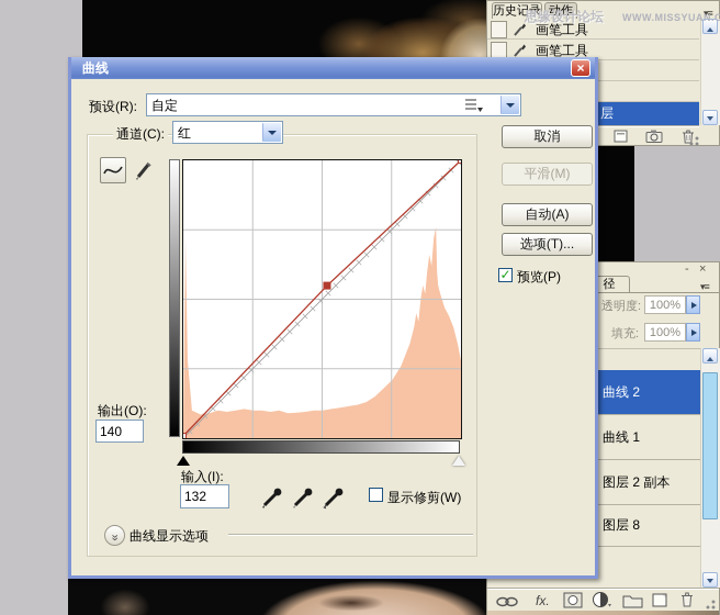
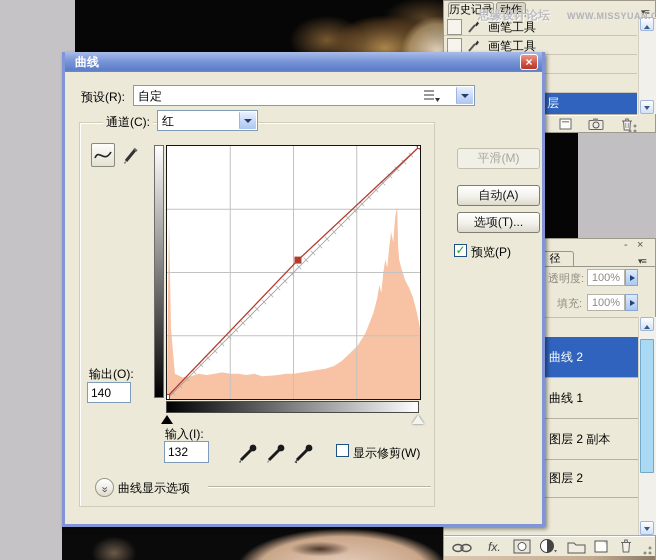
  历史记录
  动作
  ▾≡
  画笔工具
  画笔工具
  层
  思缘设计论坛
  WWW.MISSYUAN.C
  -
  ×
  径
  ▾≡
  透明度:
  100%
  填充:
  100%
  曲线 2
  曲线 1
  图层 2 副本
- 图层 8
+ 图层 2
  fx.
  曲线
  ×
  预设(R):
  自定
- 取消
  平滑(M)
  自动(A)
  选项(T)...
  ✓
  预览(P)
  通道(C):
  红
  输出(O):
  140
  输入(I):
  132
  显示修剪(W)
  曲线显示选项
